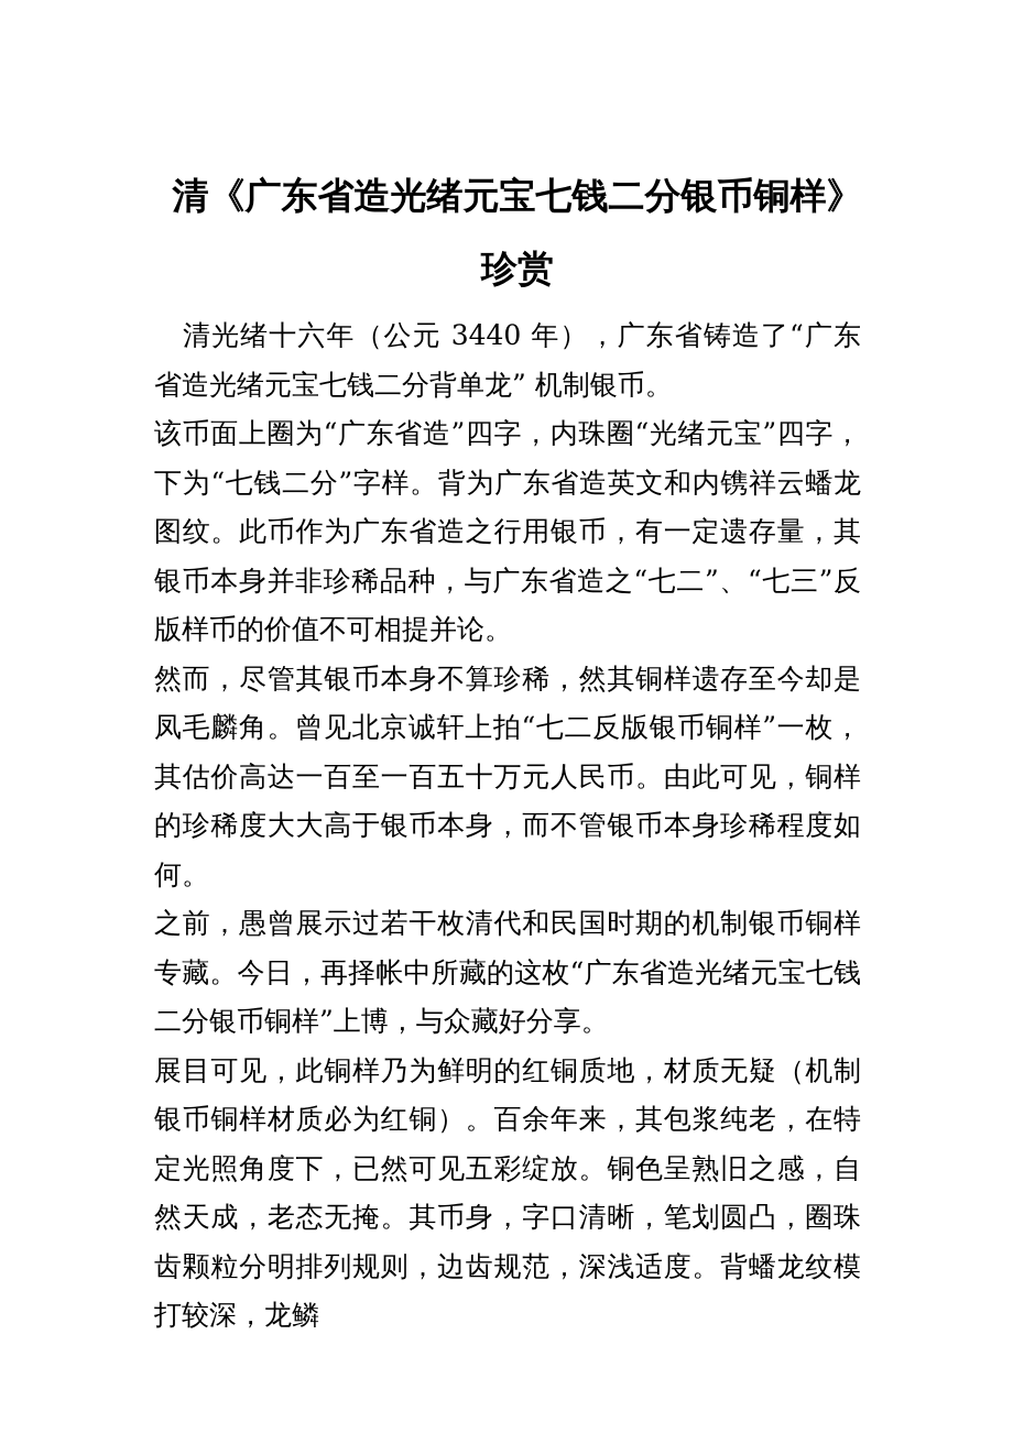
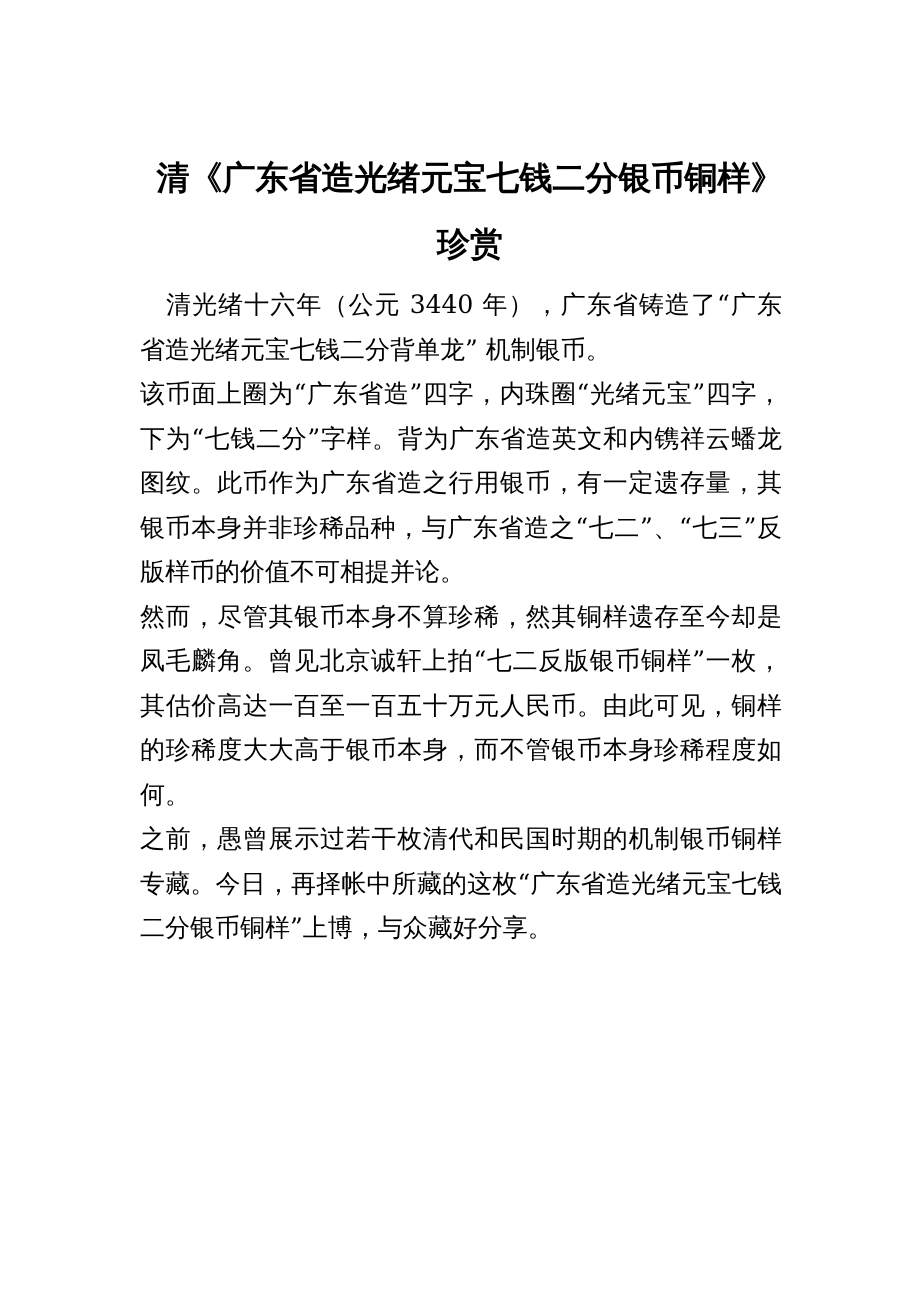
  清《广东省造光绪元宝七钱二分银币铜样》
  珍赏
  清光绪十六年（公元 3440 年），广东省铸造了“广东省造光绪元宝七钱二分背单龙” 机制银币。
  该币面上圈为“广东省造”四字，内珠圈“光绪元宝”四字，下为“七钱二分”字样。背为广东省造英文和内镌祥云蟠龙图纹。此币作为广东省造之行用银币，有一定遗存量，其银币本身并非珍稀品种，与广东省造之“七二”、“七三”反版样币的价值不可相提并论。
  然而，尽管其银币本身不算珍稀，然其铜样遗存至今却是凤毛麟角。曾见北京诚轩上拍“七二反版银币铜样”一枚，其估价高达一百至一百五十万元人民币。由此可见，铜样的珍稀度大大高于银币本身，而不管银币本身珍稀程度如何。
  之前，愚曾展示过若干枚清代和民国时期的机制银币铜样专藏。今日，再择帐中所藏的这枚“广东省造光绪元宝七钱二分银币铜样”上博，与众藏好分享。
- 展目可见，此铜样乃为鲜明的红铜质地，材质无疑（机制银币铜样材质必为红铜）。百余年来，其包浆纯老，在特定光照角度下，已然可见五彩绽放。铜色呈熟旧之感，自然天成，老态无掩。其币身，字口清晰，笔划圆凸，圈珠齿颗粒分明排列规则，边齿规范，深浅适度。背蟠龙纹模打较深，龙鳞
